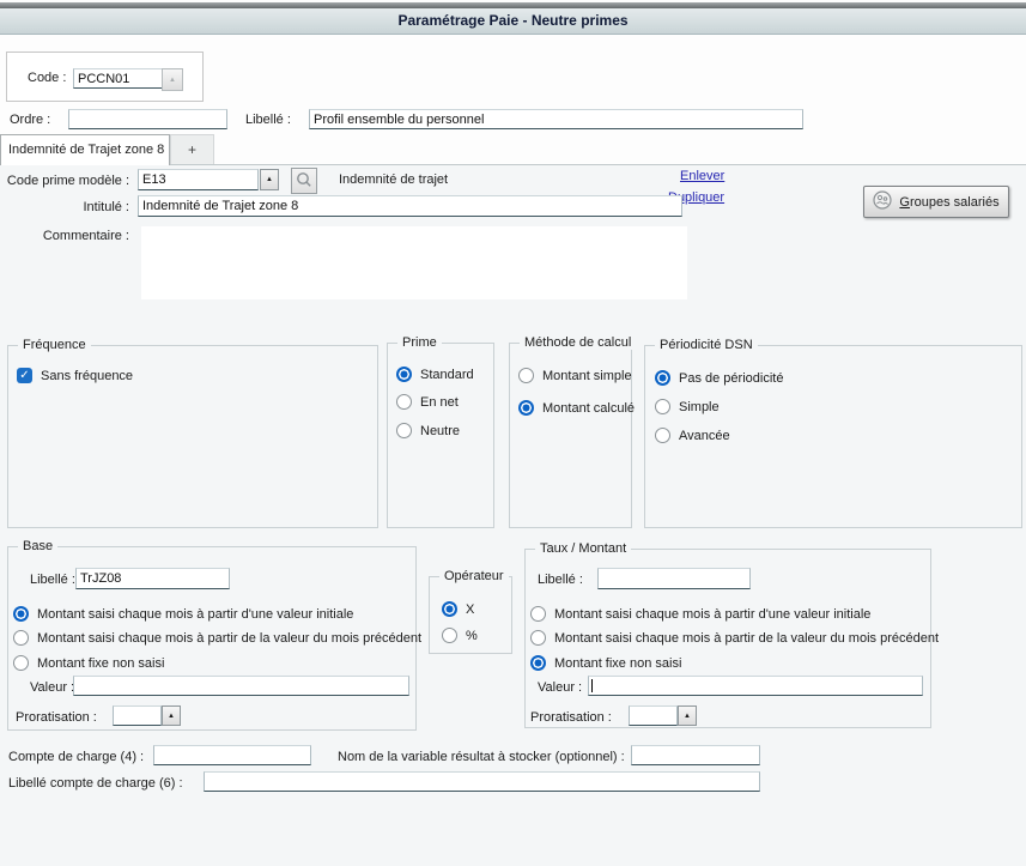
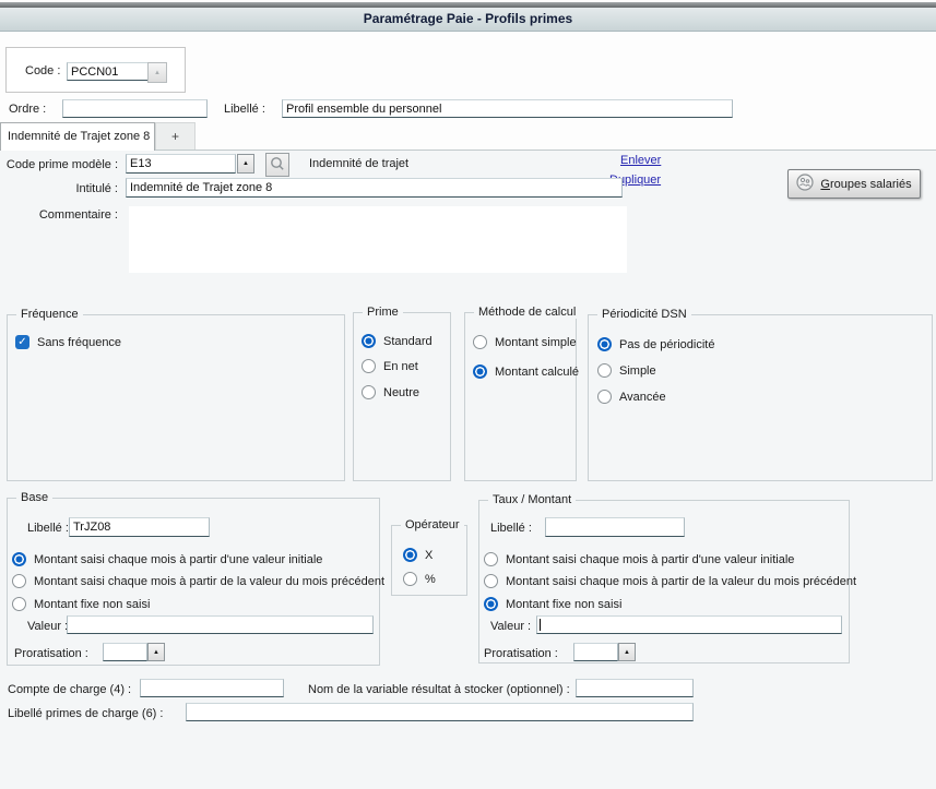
- Paramétrage Paie - Neutre primes
+ Paramétrage Paie - Profils primes
  Code :
  PCCN01
  Ordre :
  Libellé :
  Profil ensemble du personnel
  Indemnité de Trajet zone 8
  +
  Code prime modèle :
  E13
  Indemnité de trajet
  Enlever
  pliquer
  Groupes salariés
  Intitulé :
  Indemnité de Trajet zone 8
  Commentaire :
  Fréquence
  ✓
  Sans fréquence
  Prime
  Standard
  En net
  Neutre
  Méthode de calcul
  Montant simple
  Montant calculé
  Périodicité DSN
  Pas de périodicité
  Simple
  Avancée
  Base
  Libellé :
  TrJZ08
  Montant saisi chaque mois à partir d'une valeur initiale
  Montant saisi chaque mois à partir de la valeur du mois précédent
  Montant fixe non saisi
  Valeur
  Proratisation :
  Opérateur
  X
  %
  Taux / Montant
  Libellé :
  Montant saisi chaque mois à partir d'une valeur initiale
  Montant saisi chaque mois à partir de la valeur du mois précédent
  Montant fixe non saisi
  Valeur :
  Proratisation :
  Compte de charge (4) :
  Nom de la variable résultat à stocker (optionnel) :
- Libellé compte de charge (6) :
+ Libellé primes de charge (6) :
